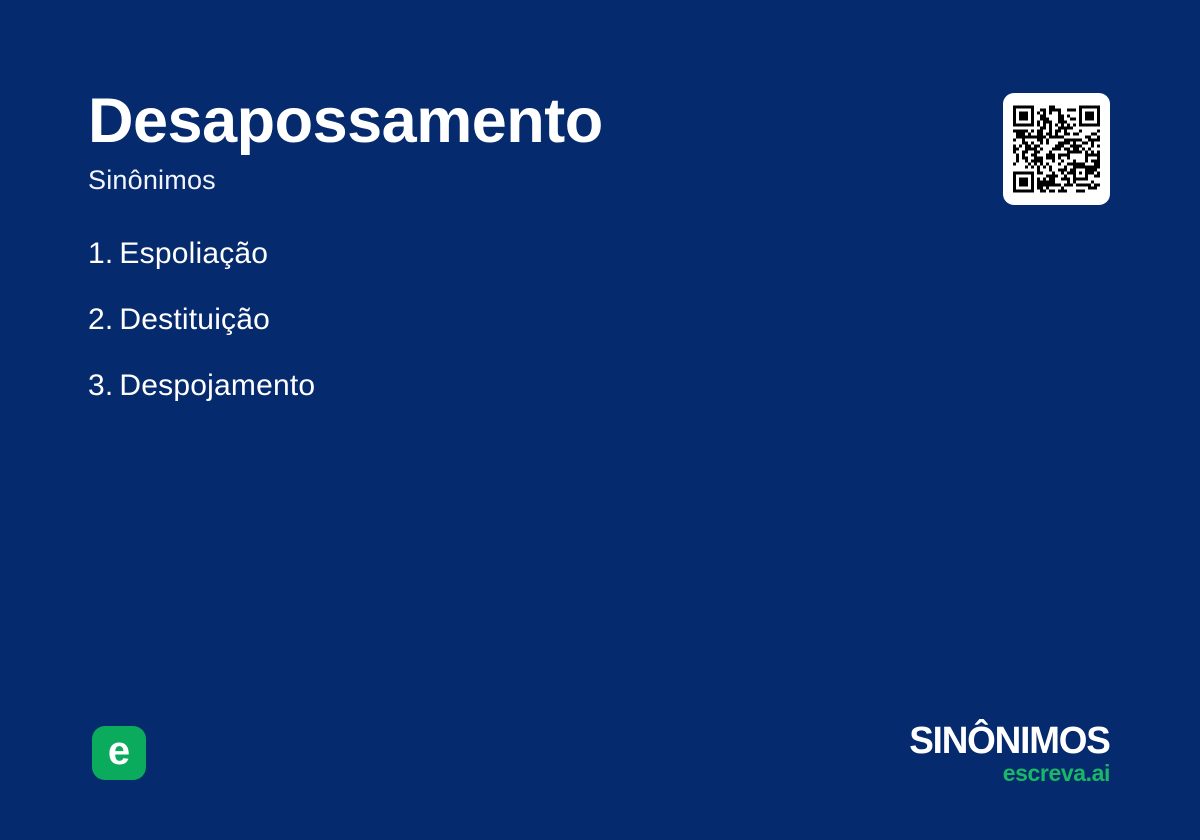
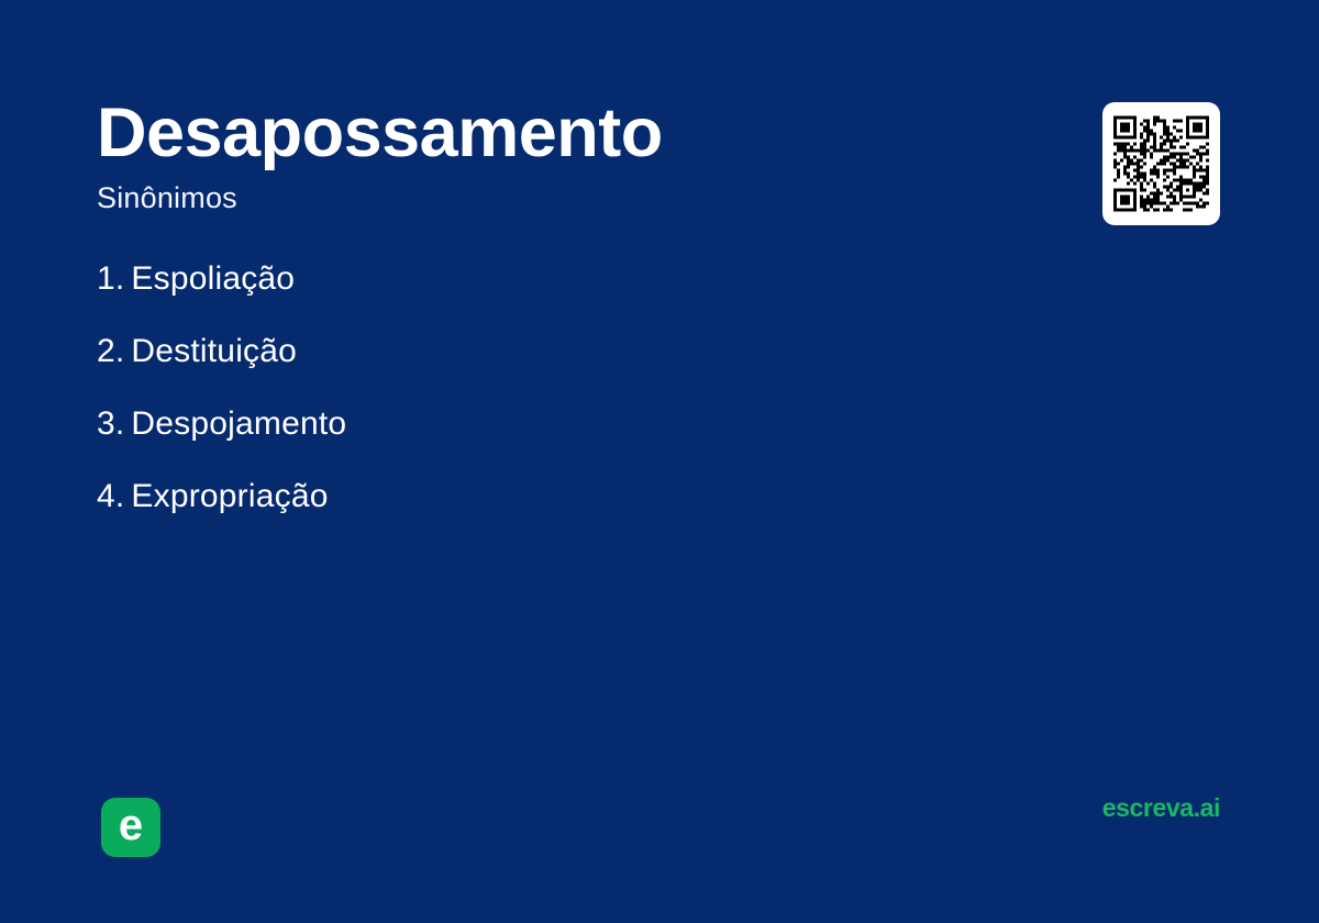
  Desapossamento
  Sinônimos
  1. Espoliação
  2. Destituição
  3. Despojamento
+ 4. Expropriação
  e
- SINÔNIMOS
  escreva.ai
